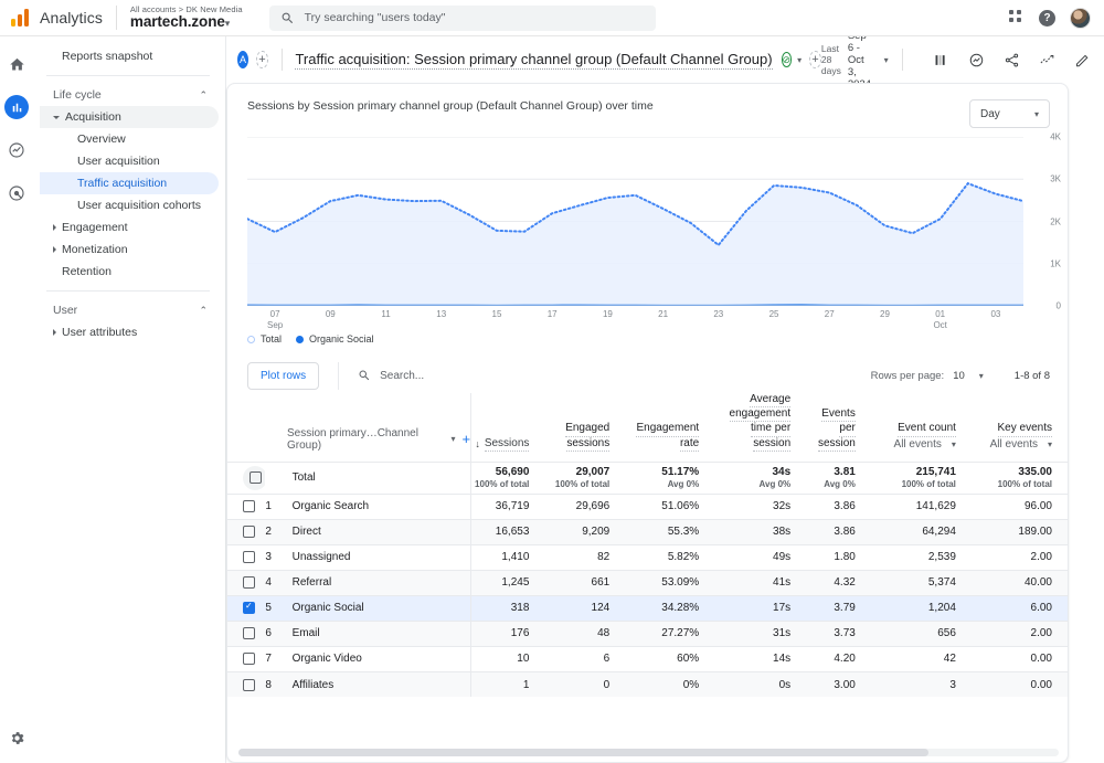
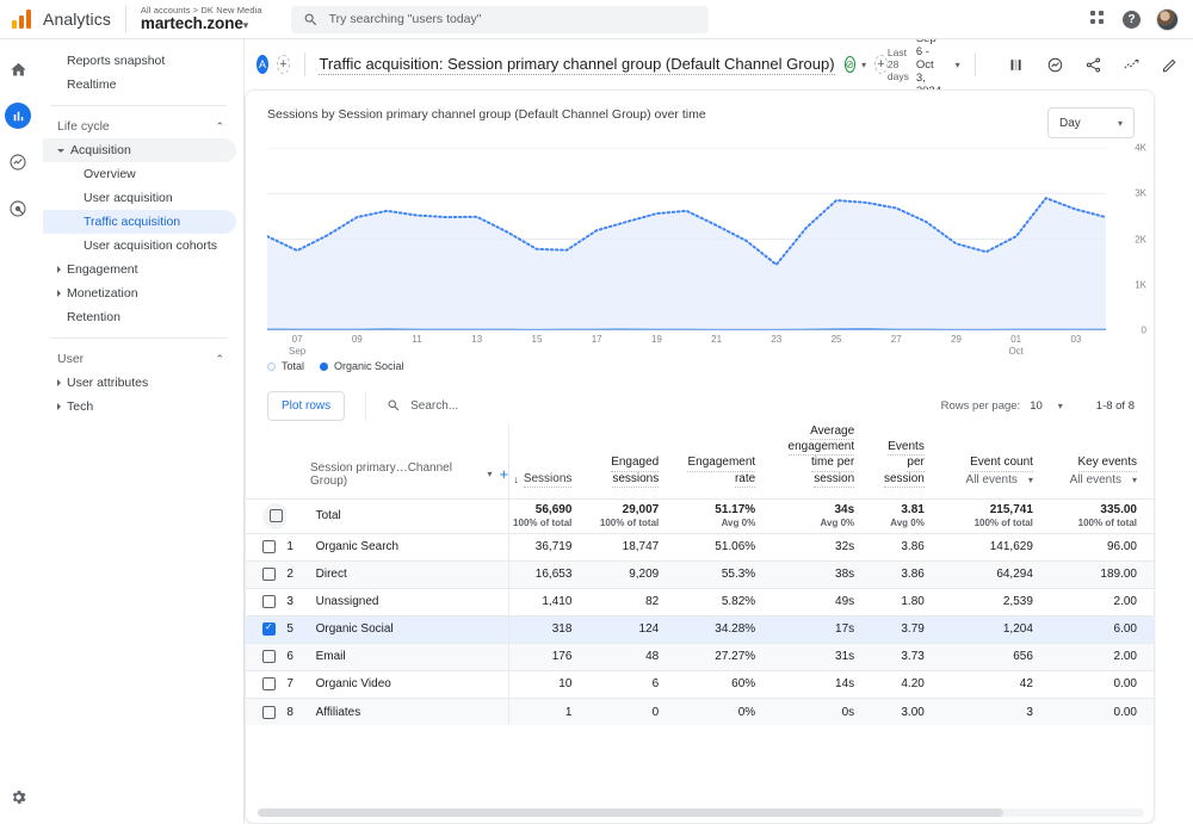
  Analytics
  All accounts > DK New Media
  martech.zone▾
  Try searching "users today"
  ?
  Reports snapshot
+ Realtime
  Life cycle
  ⌃
  Acquisition
  Overview
  User acquisition
  Traffic acquisition
  User acquisition cohorts
  Engagement
  Monetization
  Retention
  User
  ⌃
  User attributes
+ Tech
  A
  +
  Traffic acquisition: Session primary channel group (Default Channel Group)
  ⊘
  ▾
  +
  Last 28 days
  ▾
  Sessions by Session primary channel group (Default Channel Group) over time
  Day
  ▾
  0
  1K
  2K
  3K
  4K
  07
  Sep
  09
  11
  13
  15
  17
  19
  21
  23
  25
  27
  29
  01
  Oct
  03
  Total
  Organic Social
  Plot rows
  Search...
  Rows per page:
  10
  ▾
  1-8 of 8
  Session primary…Channel Group) ▾ +	↓ Sessions	Engaged sessions	Engagement rate	Average engagement time per session	Events per session	Event count All events ▾	Key events All events ▾
  		Total	56,690100% of total	29,007100% of total	51.17%Avg 0%	34sAvg 0%	3.81Avg 0%	215,741100% of total	335.00100% of total
- 	1	Organic Search	36,719	29,696	51.06%	32s	3.86	141,629	96.00
+ 	1	Organic Search	36,719	18,747	51.06%	32s	3.86	141,629	96.00
  	2	Direct	16,653	9,209	55.3%	38s	3.86	64,294	189.00
  	3	Unassigned	1,410	82	5.82%	49s	1.80	2,539	2.00
- 	4	Referral	1,245	661	53.09%	41s	4.32	5,374	40.00
  	5	Organic Social	318	124	34.28%	17s	3.79	1,204	6.00
  	6	Email	176	48	27.27%	31s	3.73	656	2.00
  	7	Organic Video	10	6	60%	14s	4.20	42	0.00
  	8	Affiliates	1	0	0%	0s	3.00	3	0.00
